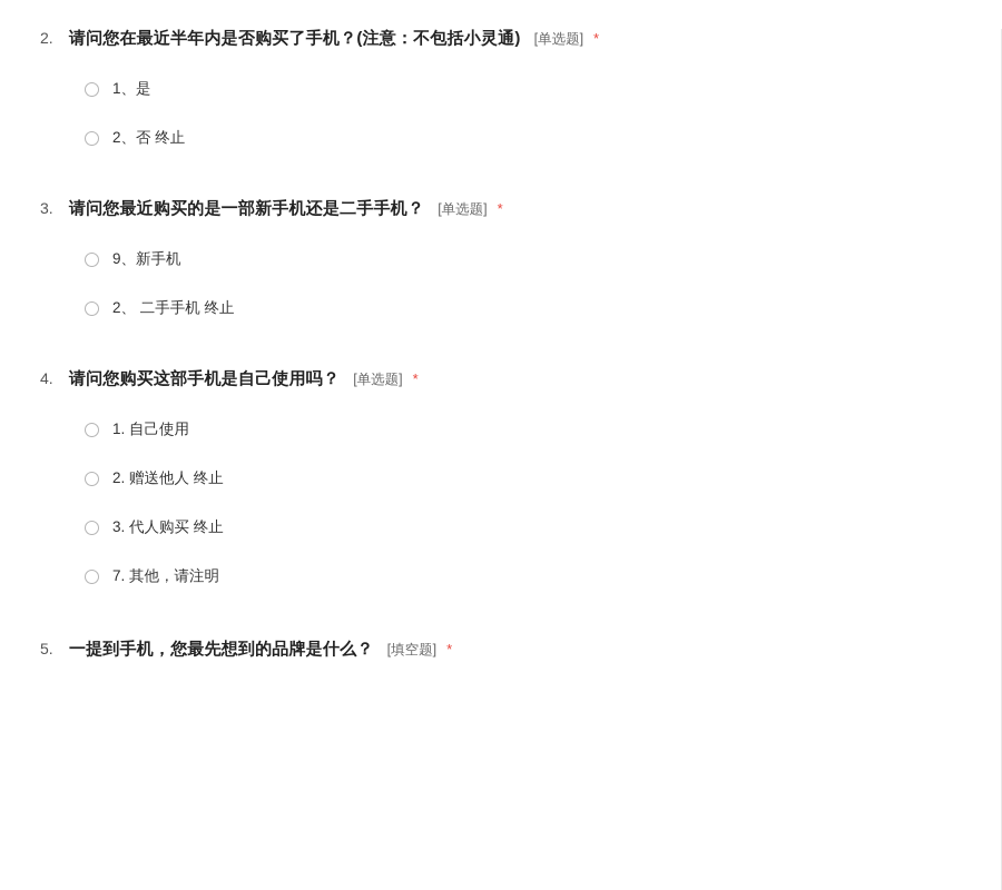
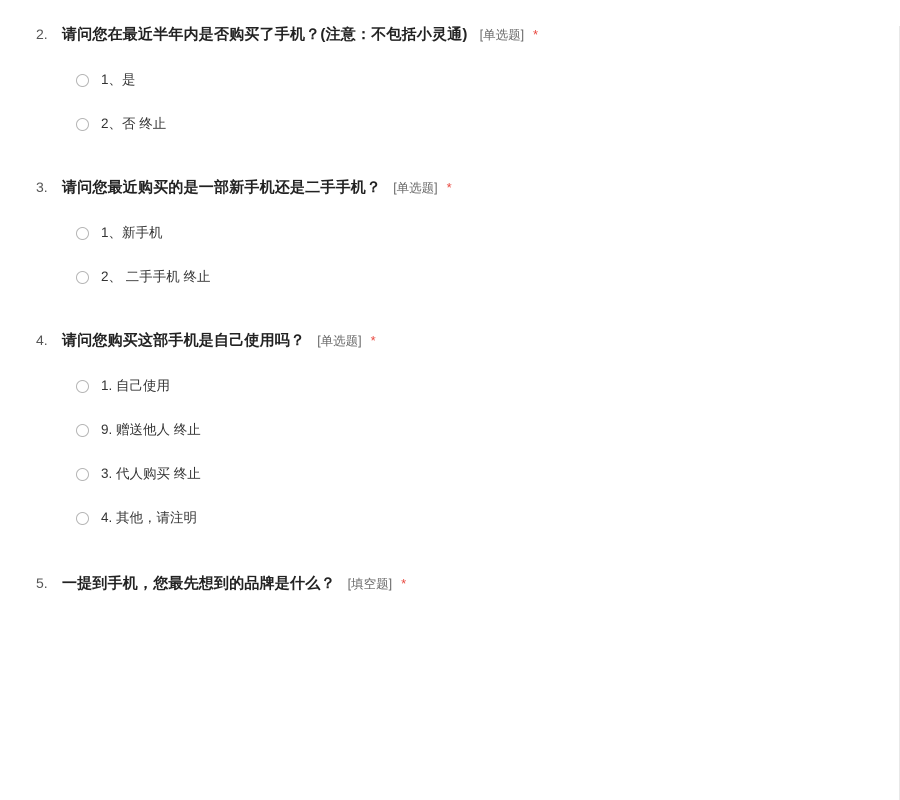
  2.
  请问您在最近半年内是否购买了手机？(注意：不包括小灵通)
  [单选题]
  *
  1、是
  2、否 终止
  3.
  请问您最近购买的是一部新手机还是二手手机？
  [单选题]
  *
- 9、新手机
+ 1、新手机
  2、 二手手机 终止
  4.
  请问您购买这部手机是自己使用吗？
  [单选题]
  *
  1. 自己使用
- 2. 赠送他人 终止
+ 9. 赠送他人 终止
  3. 代人购买 终止
- 7. 其他，请注明
+ 4. 其他，请注明
  5.
  一提到手机，您最先想到的品牌是什么？
  [填空题]
  *
